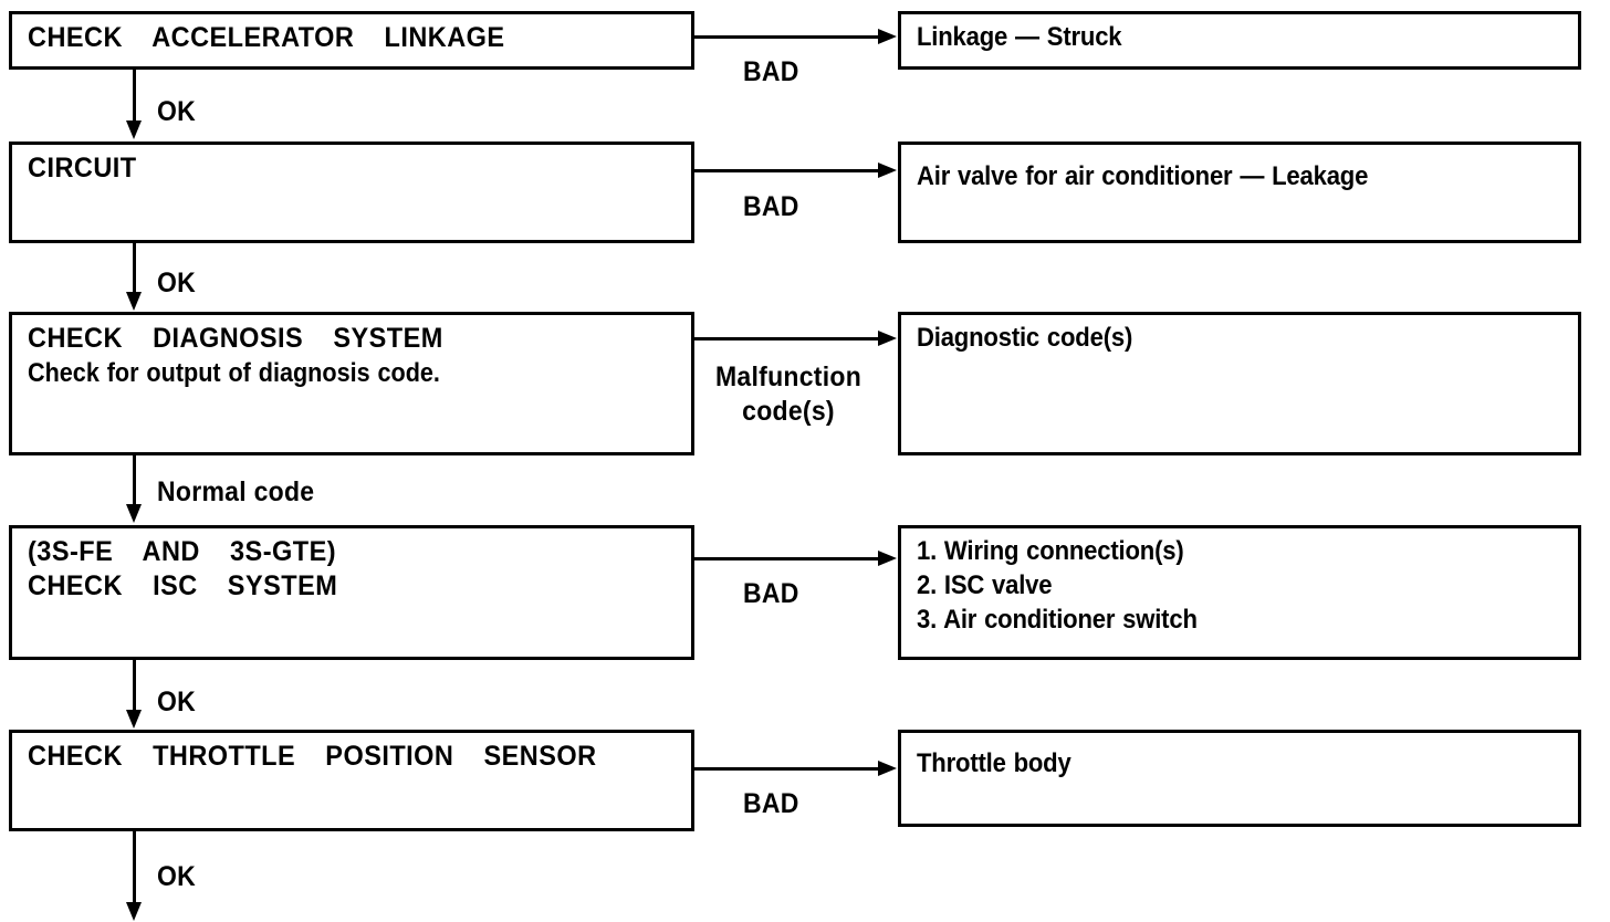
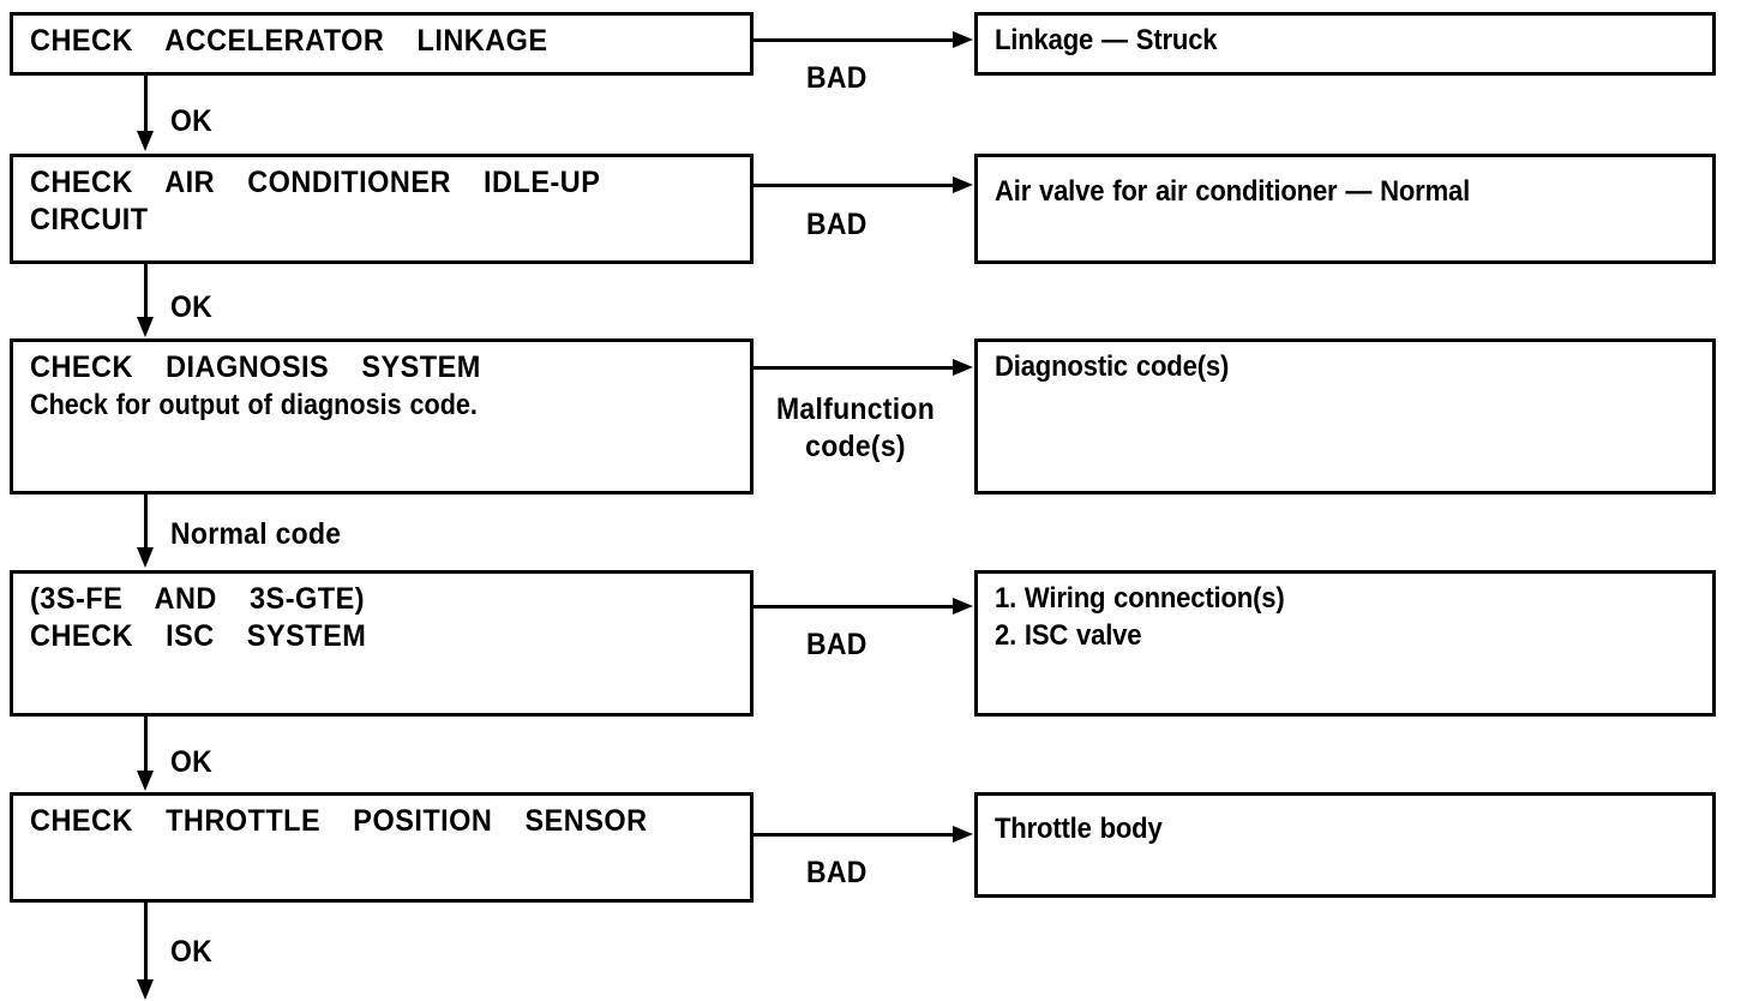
  CHECK ACCELERATOR LINKAGE
  BAD
  Linkage — Struck
  OK
+ CHECK AIR CONDITIONER IDLE-UP
  CIRCUIT
  BAD
- Air valve for air conditioner — Leakage
+ Air valve for air conditioner — Normal
  OK
  CHECK DIAGNOSIS SYSTEM
  Check for output of diagnosis code.
  Malfunction
  code(s)
  Diagnostic code(s)
  Normal code
  (3S-FE AND 3S-GTE)
  CHECK ISC SYSTEM
  BAD
  1. Wiring connection(s)
  2. ISC valve
- 3. Air conditioner switch
  OK
  CHECK THROTTLE POSITION SENSOR
  BAD
  Throttle body
  OK
